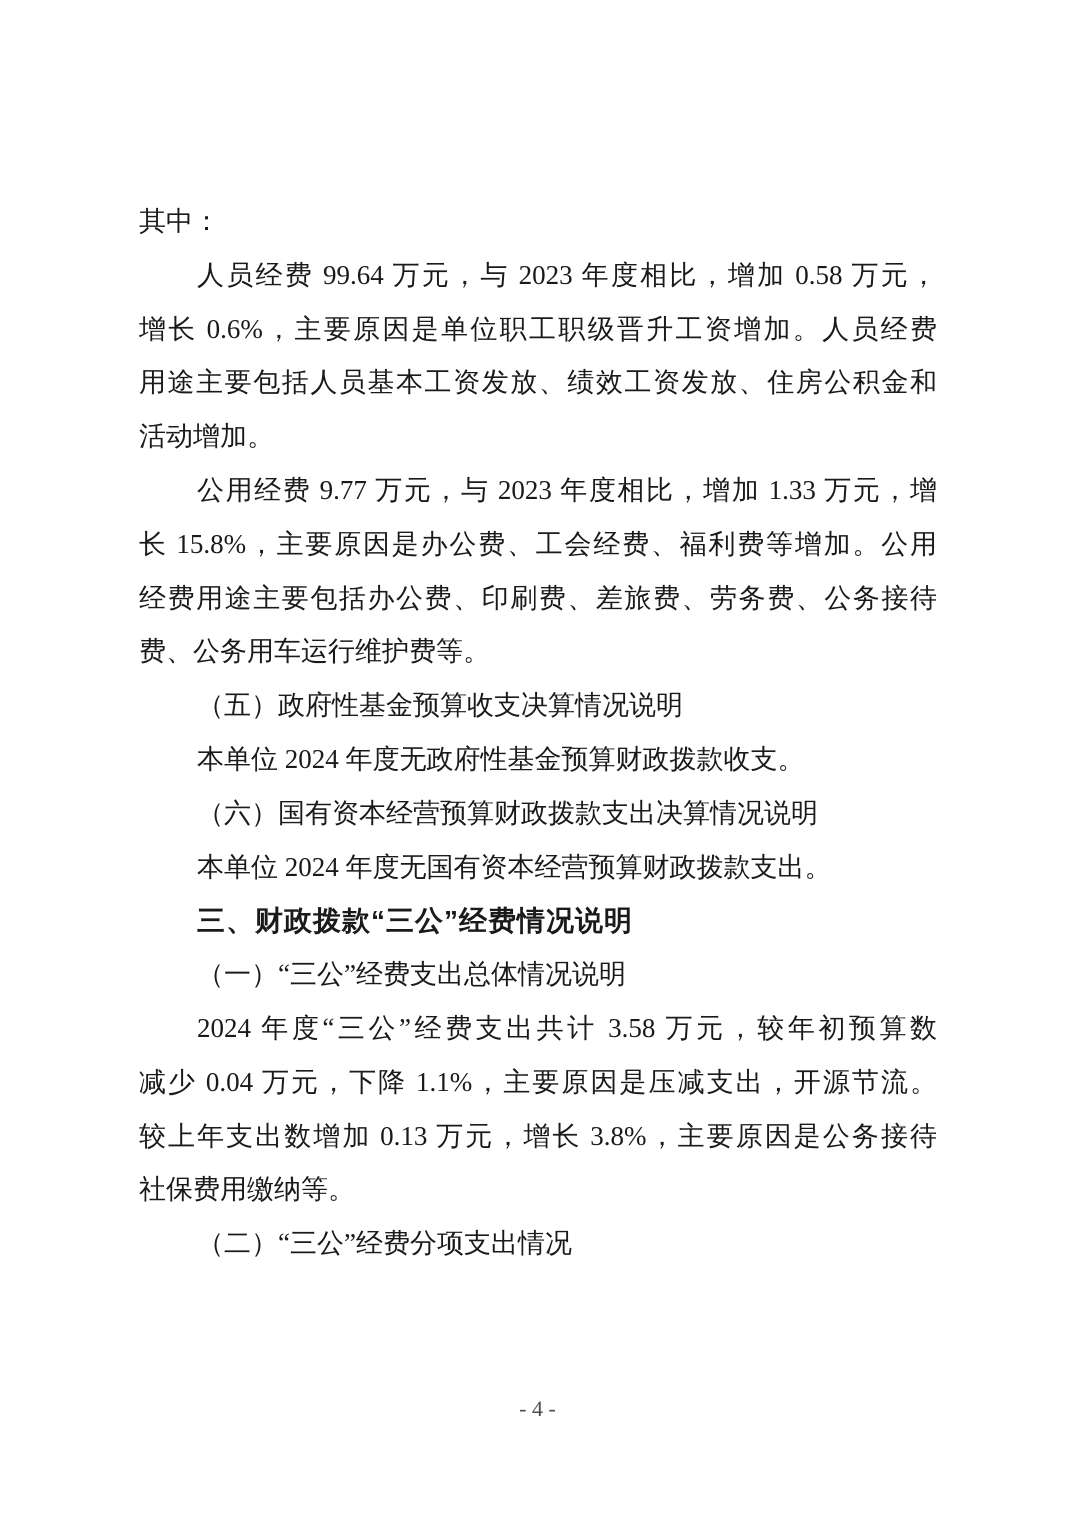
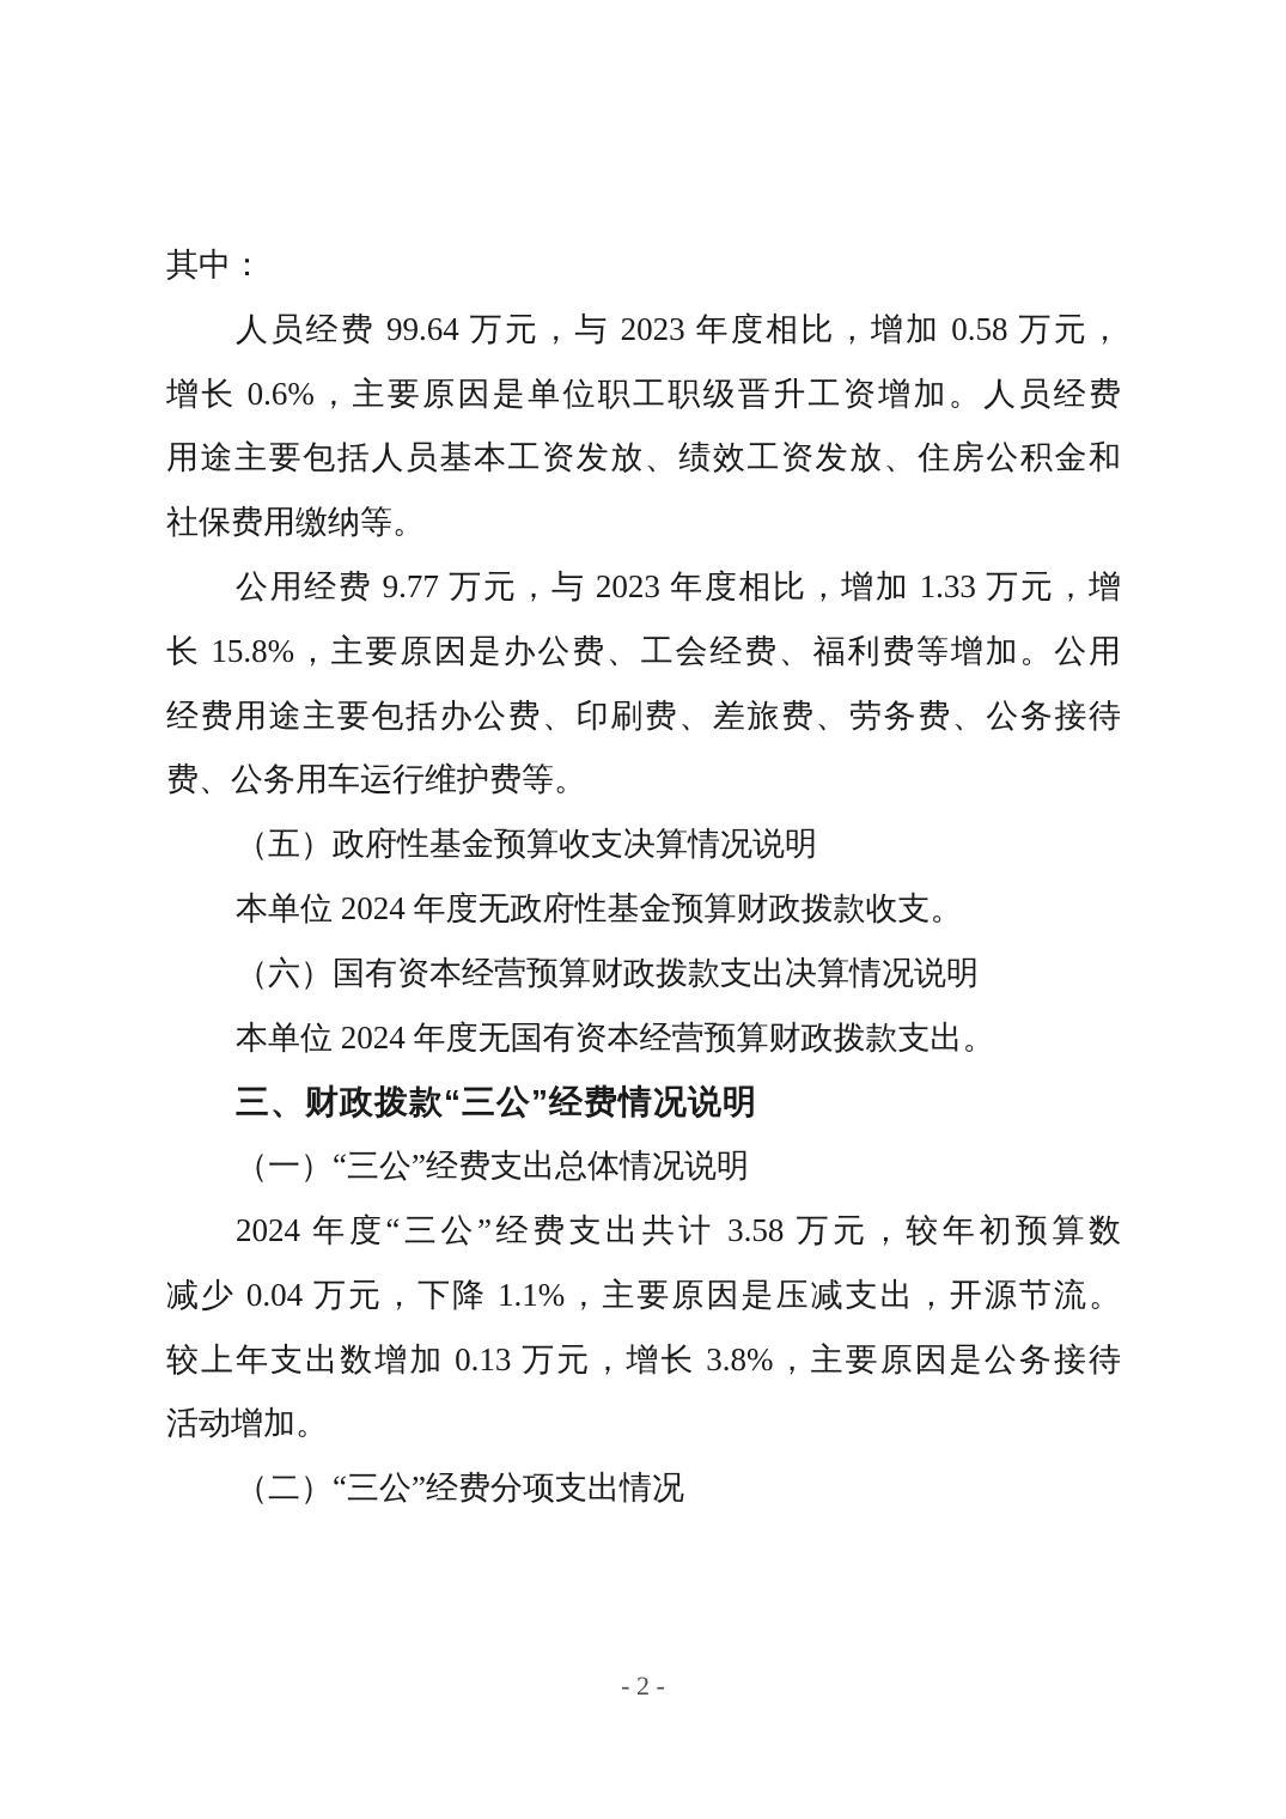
  其中：
  人员经费 99.64 万元，与 2023 年度相比，增加 0.58 万元，
  增长 0.6%，主要原因是单位职工职级晋升工资增加。人员经费
  用途主要包括人员基本工资发放、绩效工资发放、住房公积金和
- 活动增加。
+ 社保费用缴纳等。
  公用经费 9.77 万元，与 2023 年度相比，增加 1.33 万元，增
  长 15.8%，主要原因是办公费、工会经费、福利费等增加。公用
  经费用途主要包括办公费、印刷费、差旅费、劳务费、公务接待
  费、公务用车运行维护费等。
  （五）政府性基金预算收支决算情况说明
  本单位 2024 年度无政府性基金预算财政拨款收支。
  （六）国有资本经营预算财政拨款支出决算情况说明
  本单位 2024 年度无国有资本经营预算财政拨款支出。
  三、财政拨款“三公”经费情况说明
  （一）“三公”经费支出总体情况说明
  2024 年度“三公”经费支出共计 3.58 万元，较年初预算数
  减少 0.04 万元，下降 1.1%，主要原因是压减支出，开源节流。
  较上年支出数增加 0.13 万元，增长 3.8%，主要原因是公务接待
- 社保费用缴纳等。
+ 活动增加。
  （二）“三公”经费分项支出情况
- - 4 -
+ - 2 -
